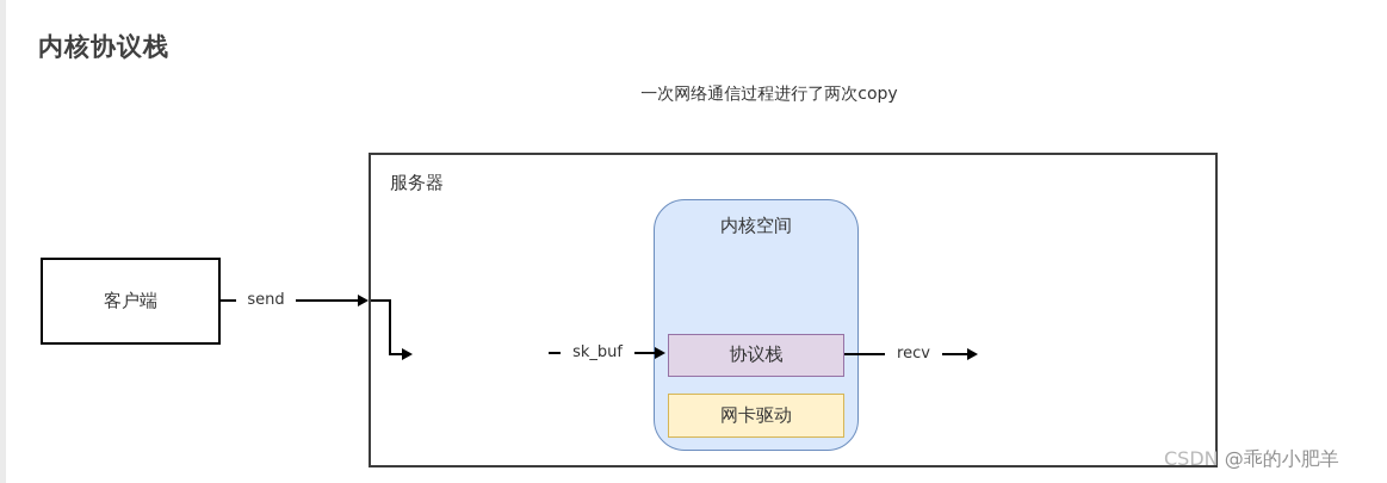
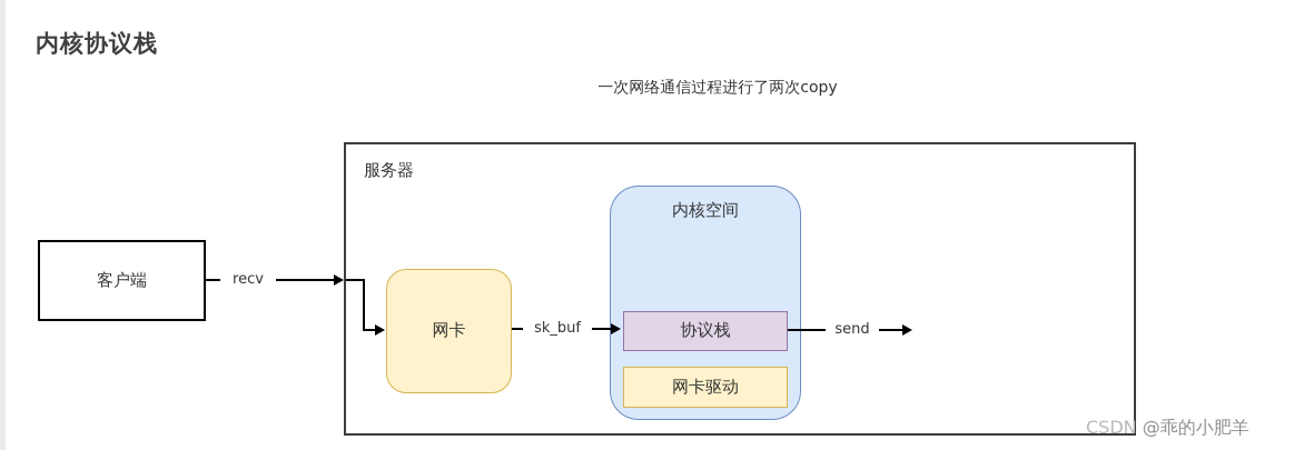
  内核协议栈
  一次网络通信过程进行了两次copy
  客户端
  服务器
+ 网卡
  内核空间
  协议栈
  网卡驱动
- send
+ recv
  sk_buf
- recv
+ send
  CSDN @乖的小肥羊
